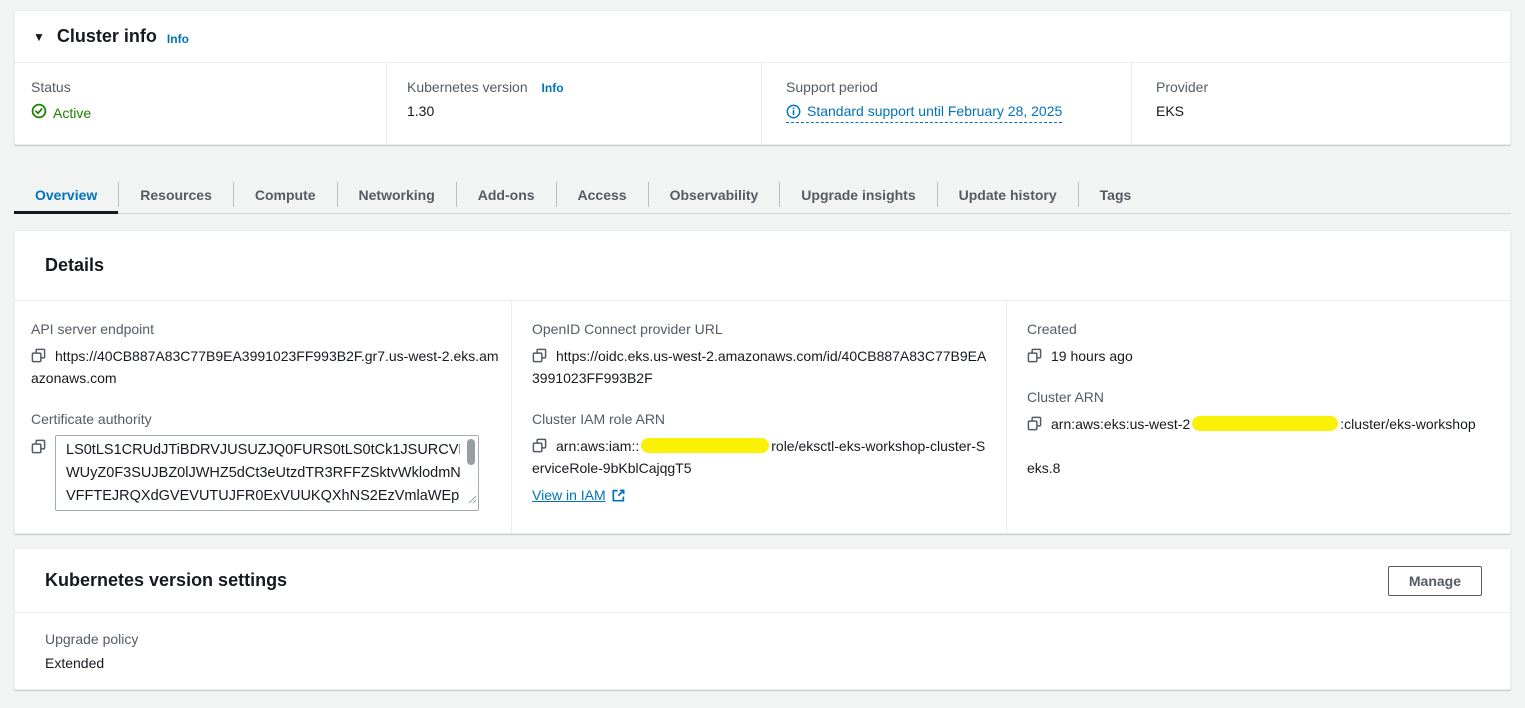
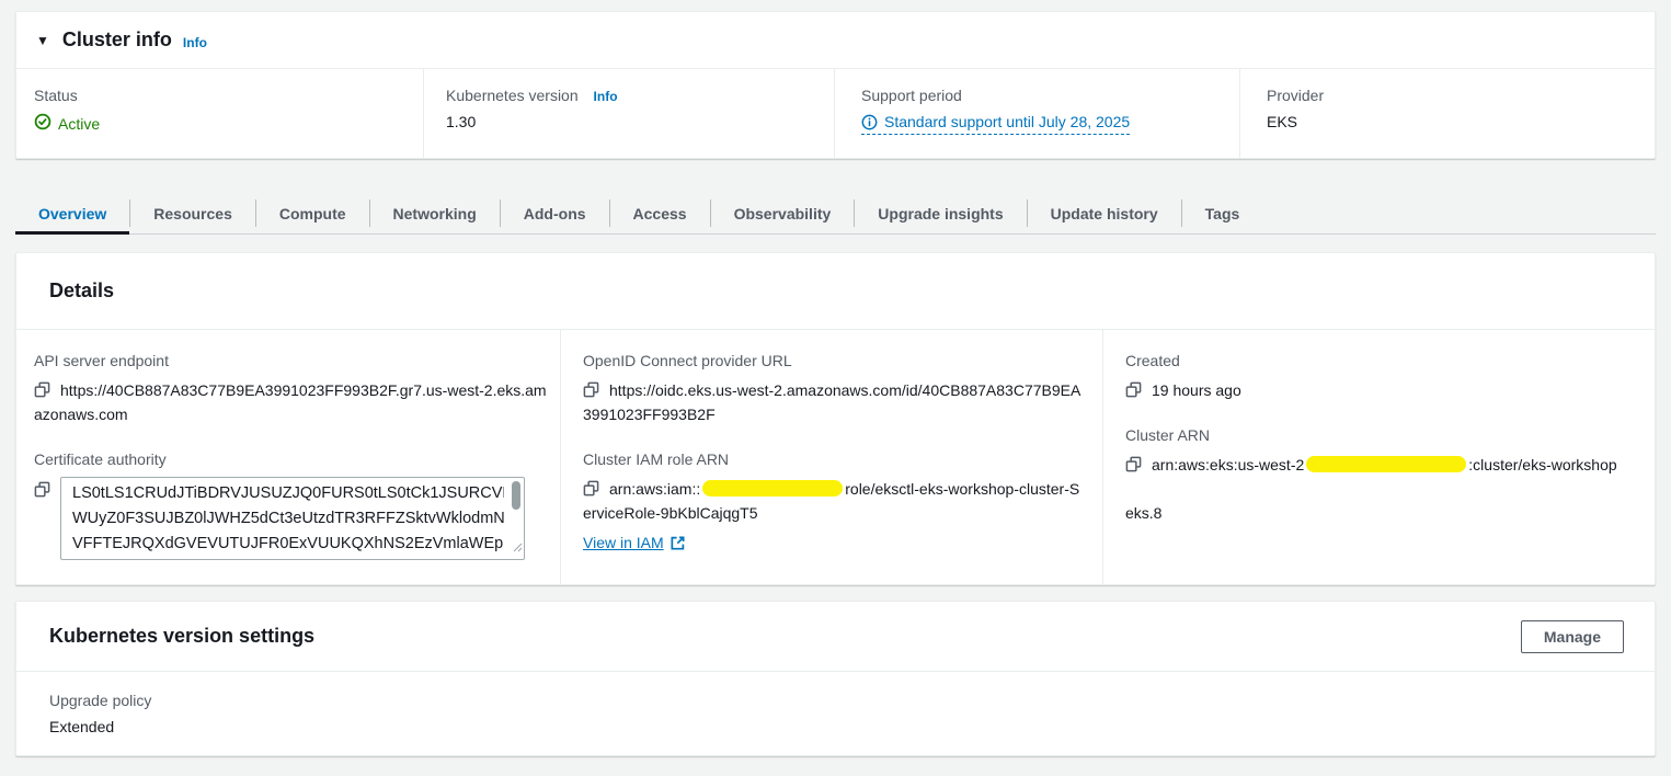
  ▼
  Cluster info
  Info
  Status
  Active
  Kubernetes version Info
  1.30
  Support period
- Standard support until February 28, 2025
+ Standard support until July 28, 2025
  Provider
  EKS
  Overview
  Resources
  Compute
  Networking
  Add-ons
  Access
  Observability
  Upgrade insights
  Update history
  Tags
  Details
  API server endpoint
  https://40CB887A83C77B9EA3991023FF993B2F.gr7.us-west-2.eks.amazonaws.com
  Certificate authority
  LS0tLS1CRUdJTiBDRVJUSUZJQ0FURS0tLS0tCk1JSURCV
  WUyZ0F3SUJBZ0lJWHZ5dCt3eUtzdTR3RFFZSktvWklodmN
  VFFTEJRQXdGVEVUTUJFR0ExVUUKQXhNS2EzVmlaWEp
  OpenID Connect provider URL
  https://oidc.eks.us-west-2.amazonaws.com/id/40CB887A83C77B9EA3991023FF993B2F
  Cluster IAM role ARN
  arn:aws:iam:: role/eksctl-eks-workshop-cluster-ServiceRole-9bKblCajqgT5
  View in IAM
  Created
  19 hours ago
  Cluster ARN
  arn:aws:eks:us-west-2 :cluster/eks-workshop
  eks.8
  Kubernetes version settings
  Manage
  Upgrade policy
  Extended
